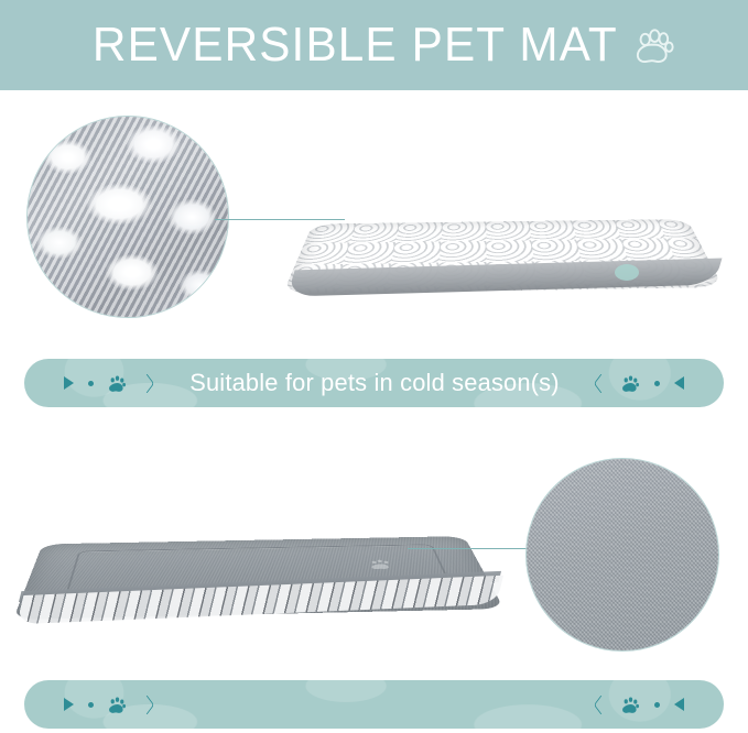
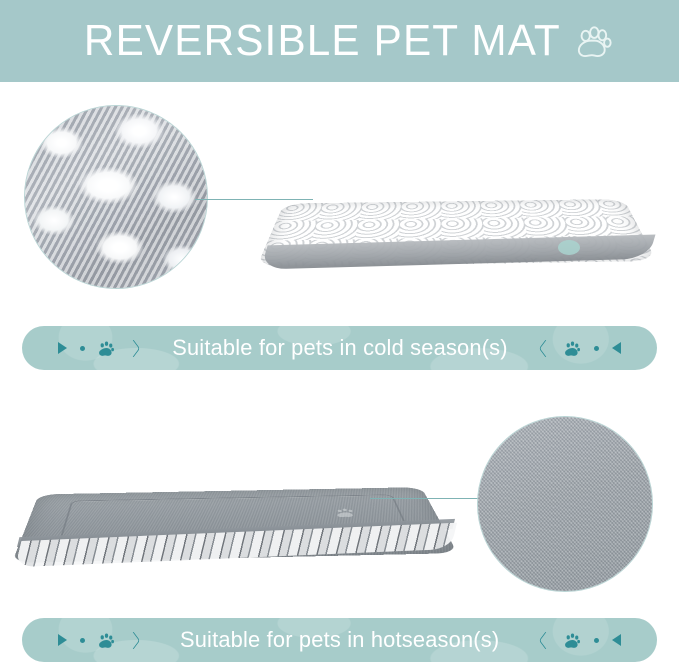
  REVERSIBLE PET MAT
  Suitable for pets in cold season(s)
+ Suitable for pets in hotseason(s)
